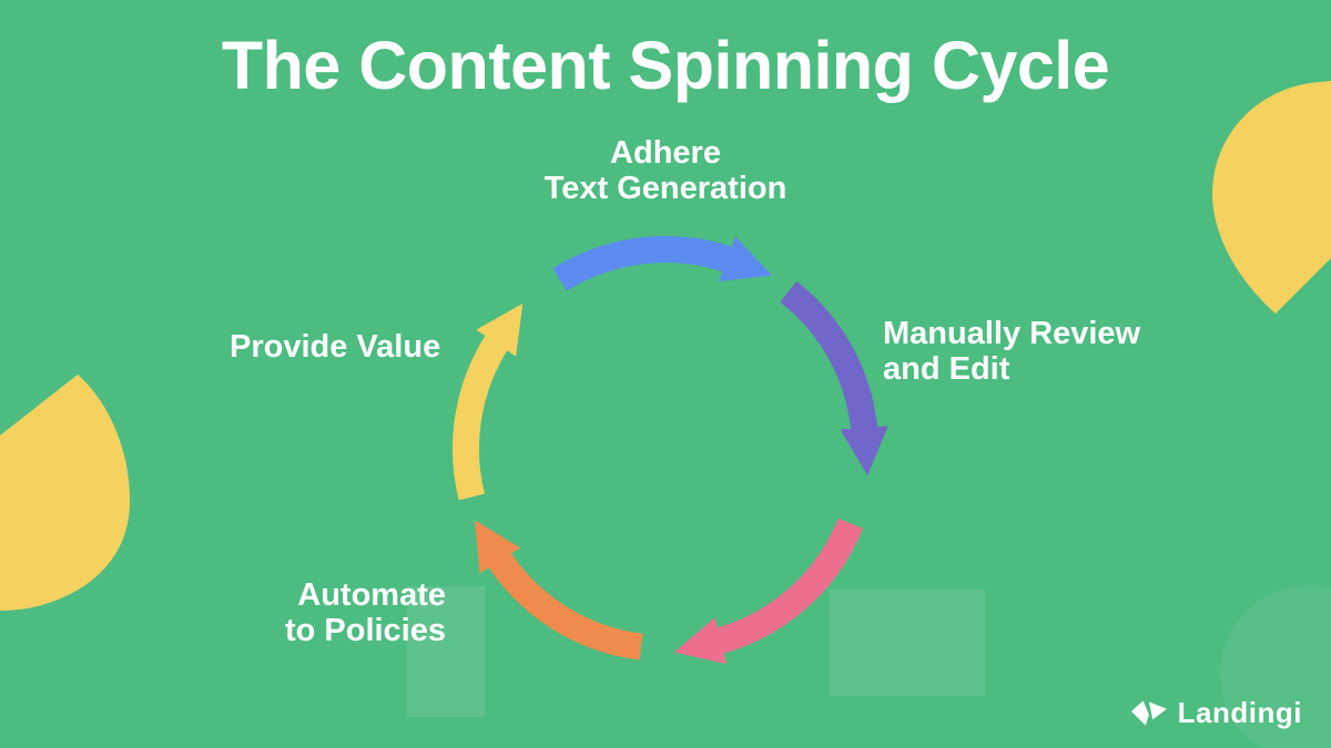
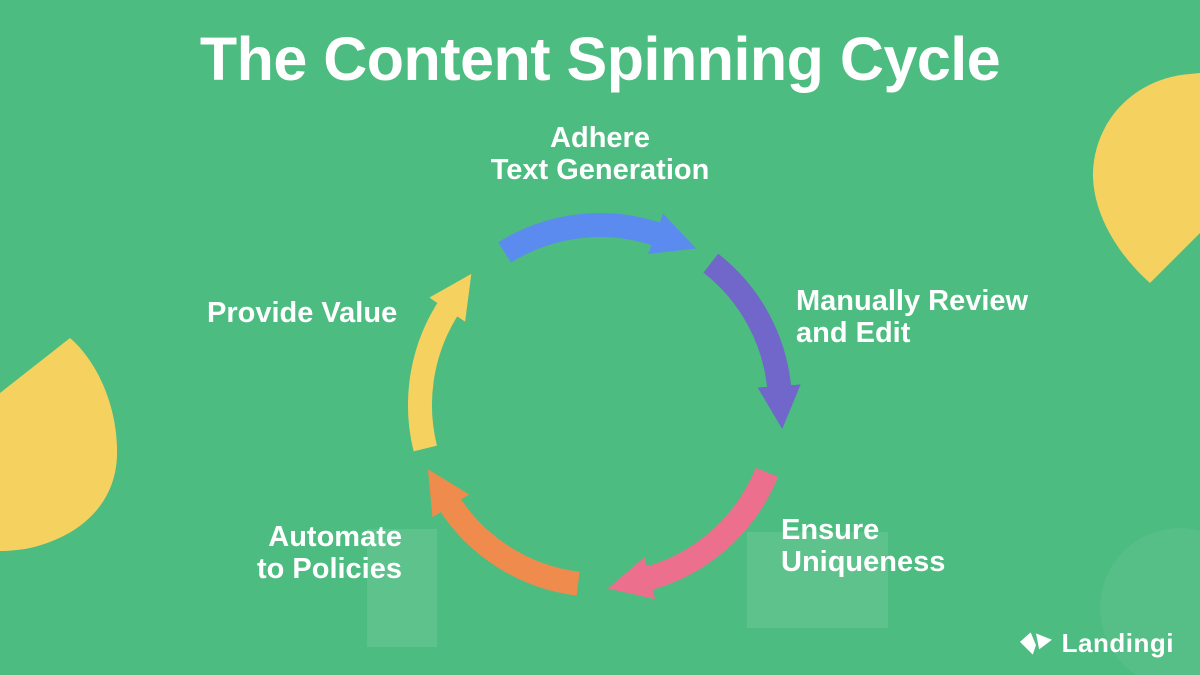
  The Content Spinning Cycle
  Adhere
  Text Generation
  Manually Review
  and Edit
+ Ensure
+ Uniqueness
  Automate
  to Policies
  Provide Value
  Landingi
